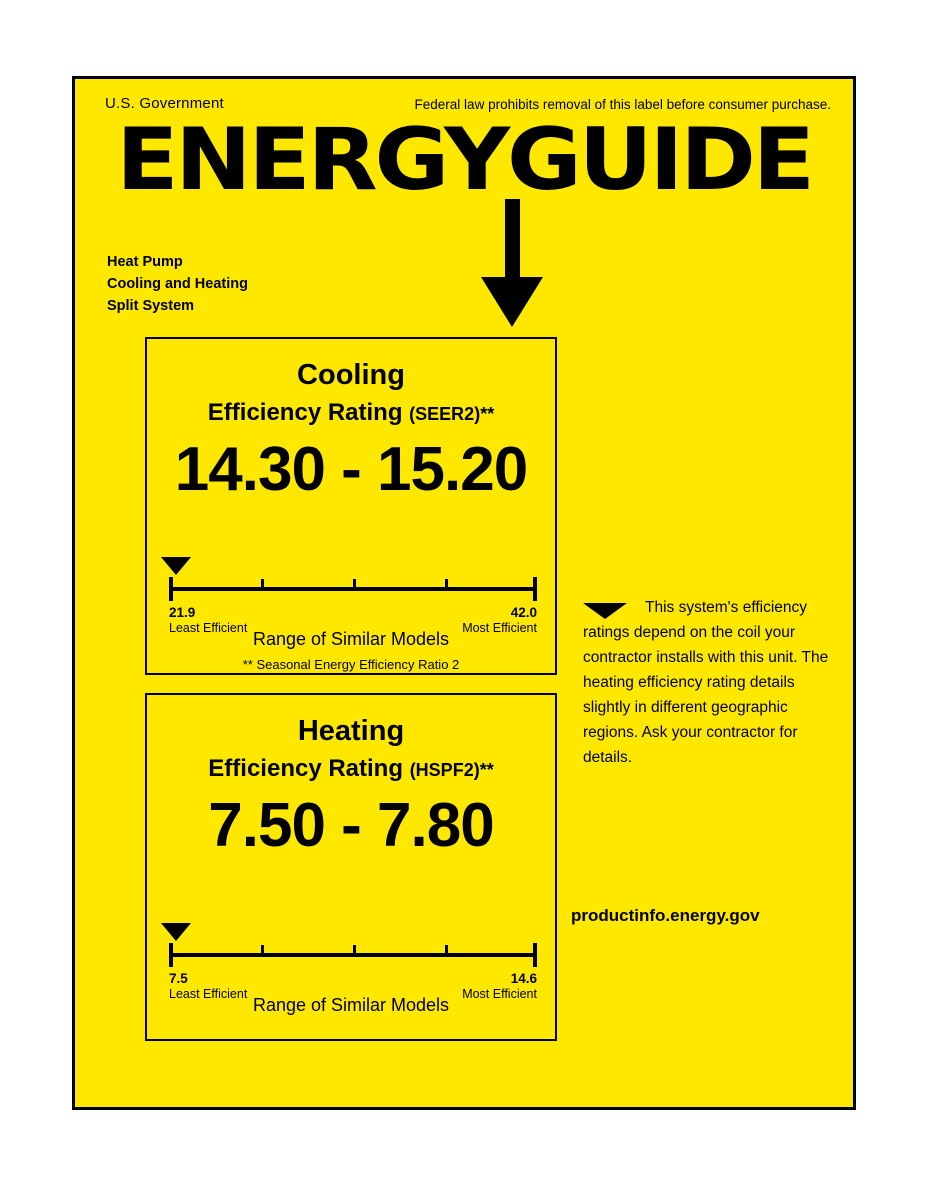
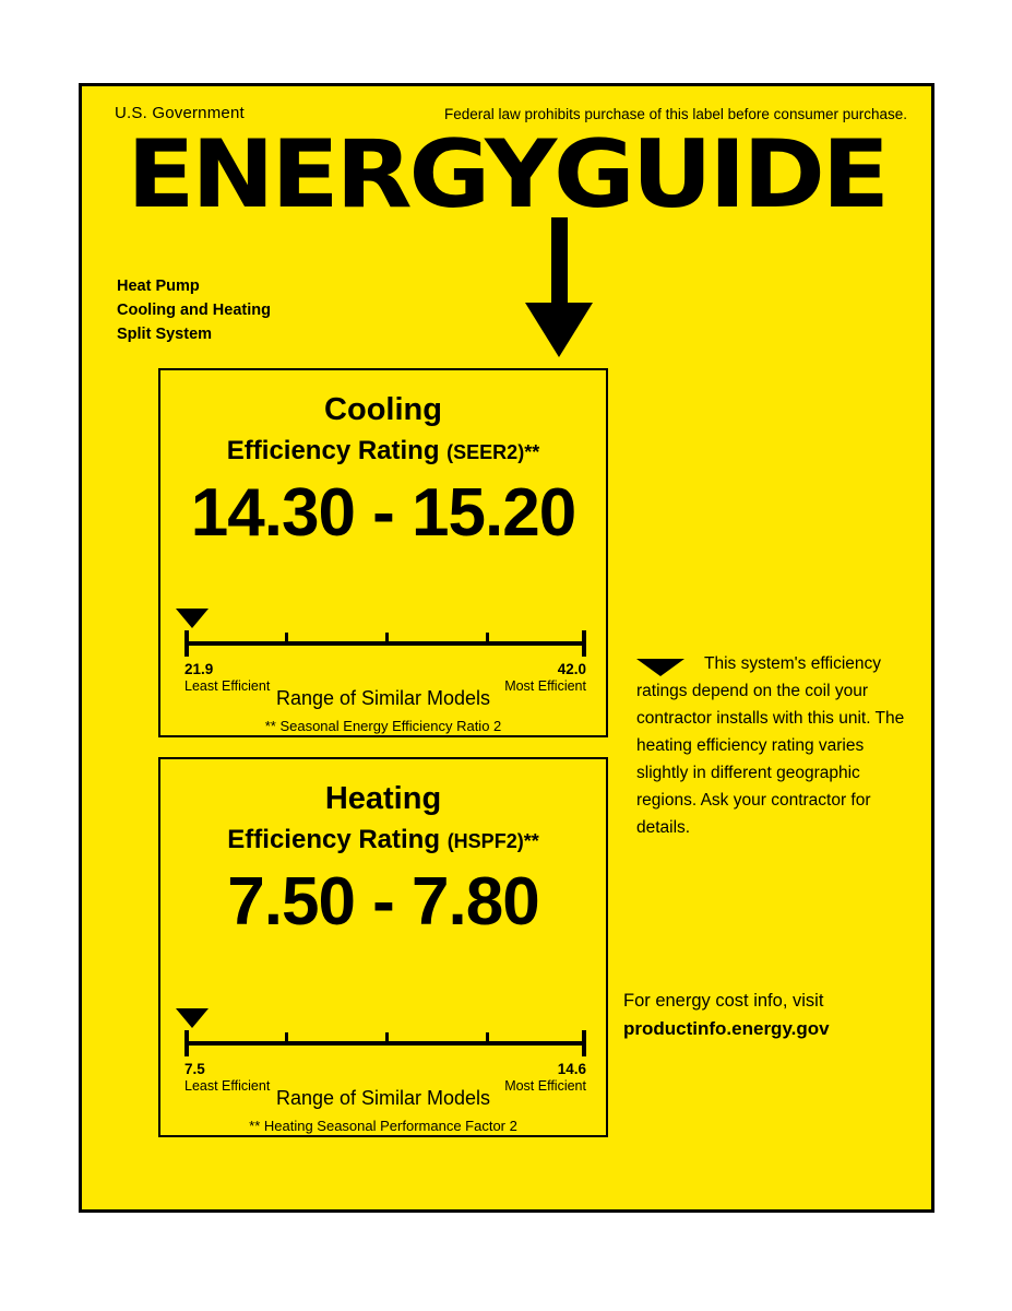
  U.S. Government
- Federal law prohibits removal of this label before consumer purchase.
+ Federal law prohibits purchase of this label before consumer purchase.
  ENERGYGUIDE
  Heat Pump
  Cooling and Heating
  Split System
  Cooling
  Efficiency Rating (SEER2)**
  14.30 - 15.20
  21.9
  42.0
  Least Efficient
  Most Efficient
  Range of Similar Models
  ** Seasonal Energy Efficiency Ratio 2
  Heating
  Efficiency Rating (HSPF2)**
  7.50 - 7.80
  7.5
  14.6
  Least Efficient
  Most Efficient
  Range of Similar Models
+ ** Heating Seasonal Performance Factor 2
- This system's efficiency ratings depend on the coil your contractor installs with this unit. The heating efficiency rating details slightly in different geographic regions. Ask your contractor for details.
+ This system's efficiency ratings depend on the coil your contractor installs with this unit. The heating efficiency rating varies slightly in different geographic regions. Ask your contractor for details.
+ For energy cost info, visit
  productinfo.energy.gov
